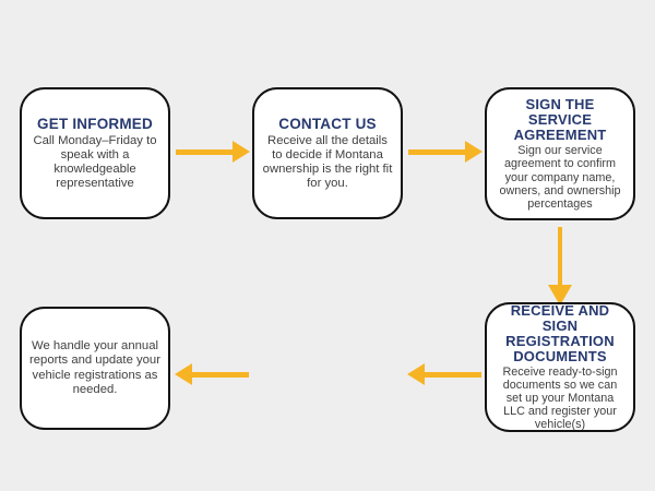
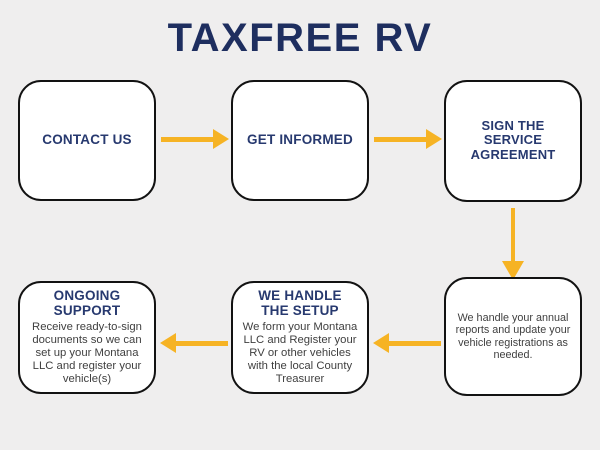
+ TAXFREE RV
- GET INFORMED
+ CONTACT US
- Call Monday–Friday to speak with a knowledgeable representative
- CONTACT US
+ GET INFORMED
- Receive all the details to decide if Montana ownership is the right fit for you.
  SIGN THE
  SERVICE
  AGREEMENT
- Sign our service agreement to confirm your company name, owners, and ownership percentages
- RECEIVE AND
- SIGN
- REGISTRATION
- DOCUMENTS
- Receive ready-to-sign documents so we can set up your Montana LLC and register your vehicle(s)
+ We handle your annual reports and update your vehicle registrations as needed.
+ WE HANDLE
+ THE SETUP
+ We form your Montana LLC and Register your RV or other vehicles with the local County Treasurer
+ ONGOING
+ SUPPORT
- We handle your annual reports and update your vehicle registrations as needed.
+ Receive ready-to-sign documents so we can set up your Montana LLC and register your vehicle(s)
